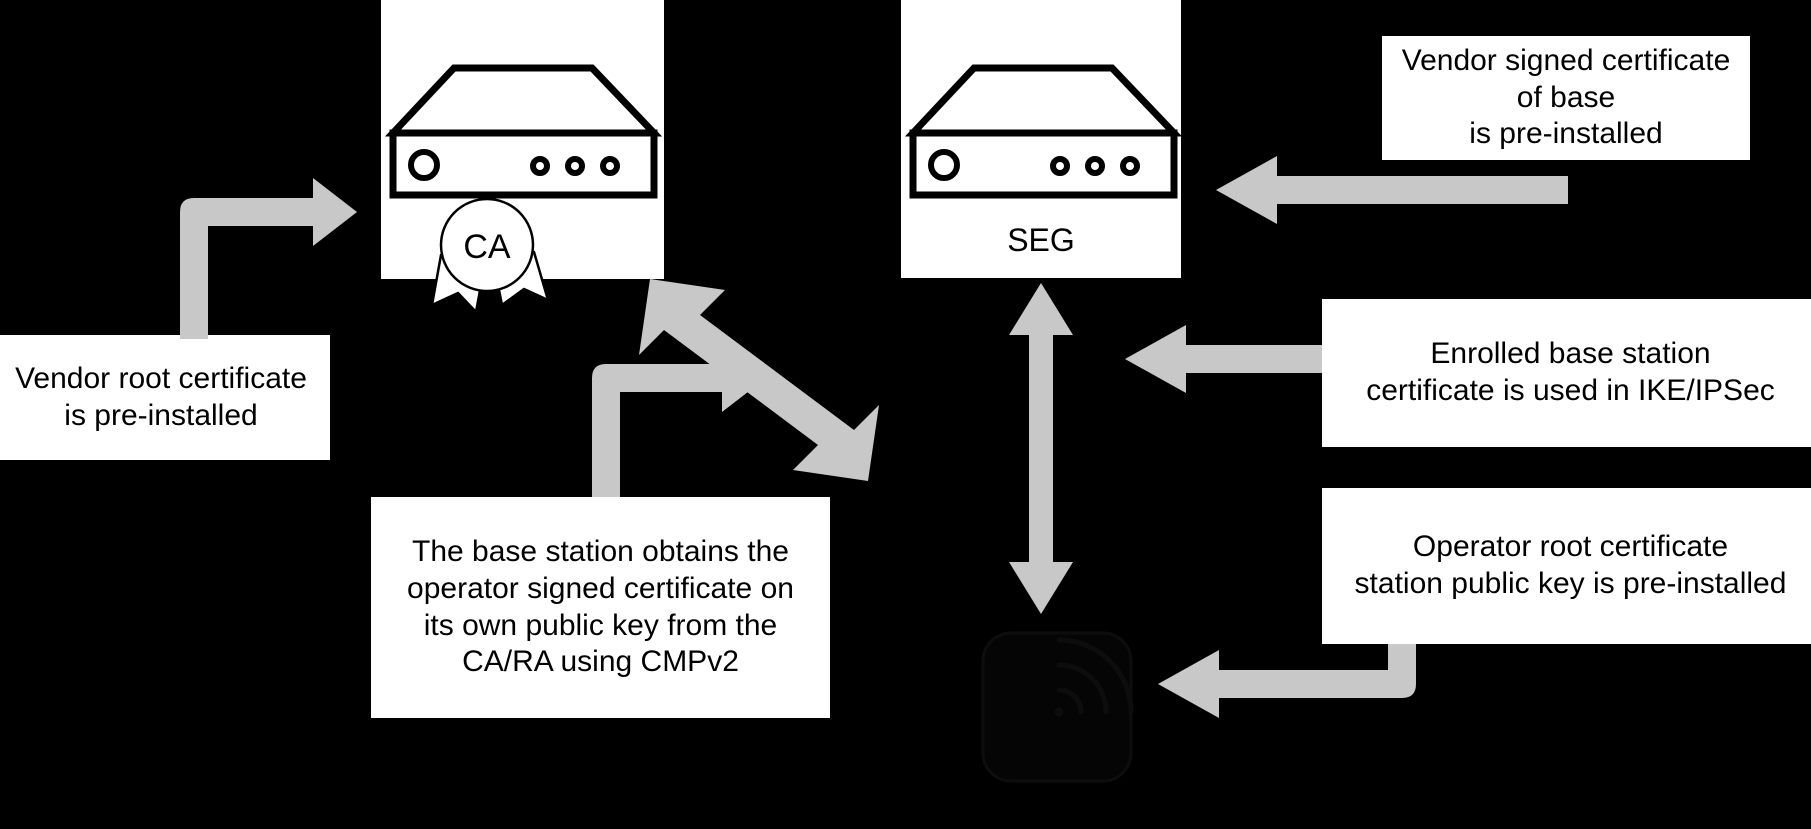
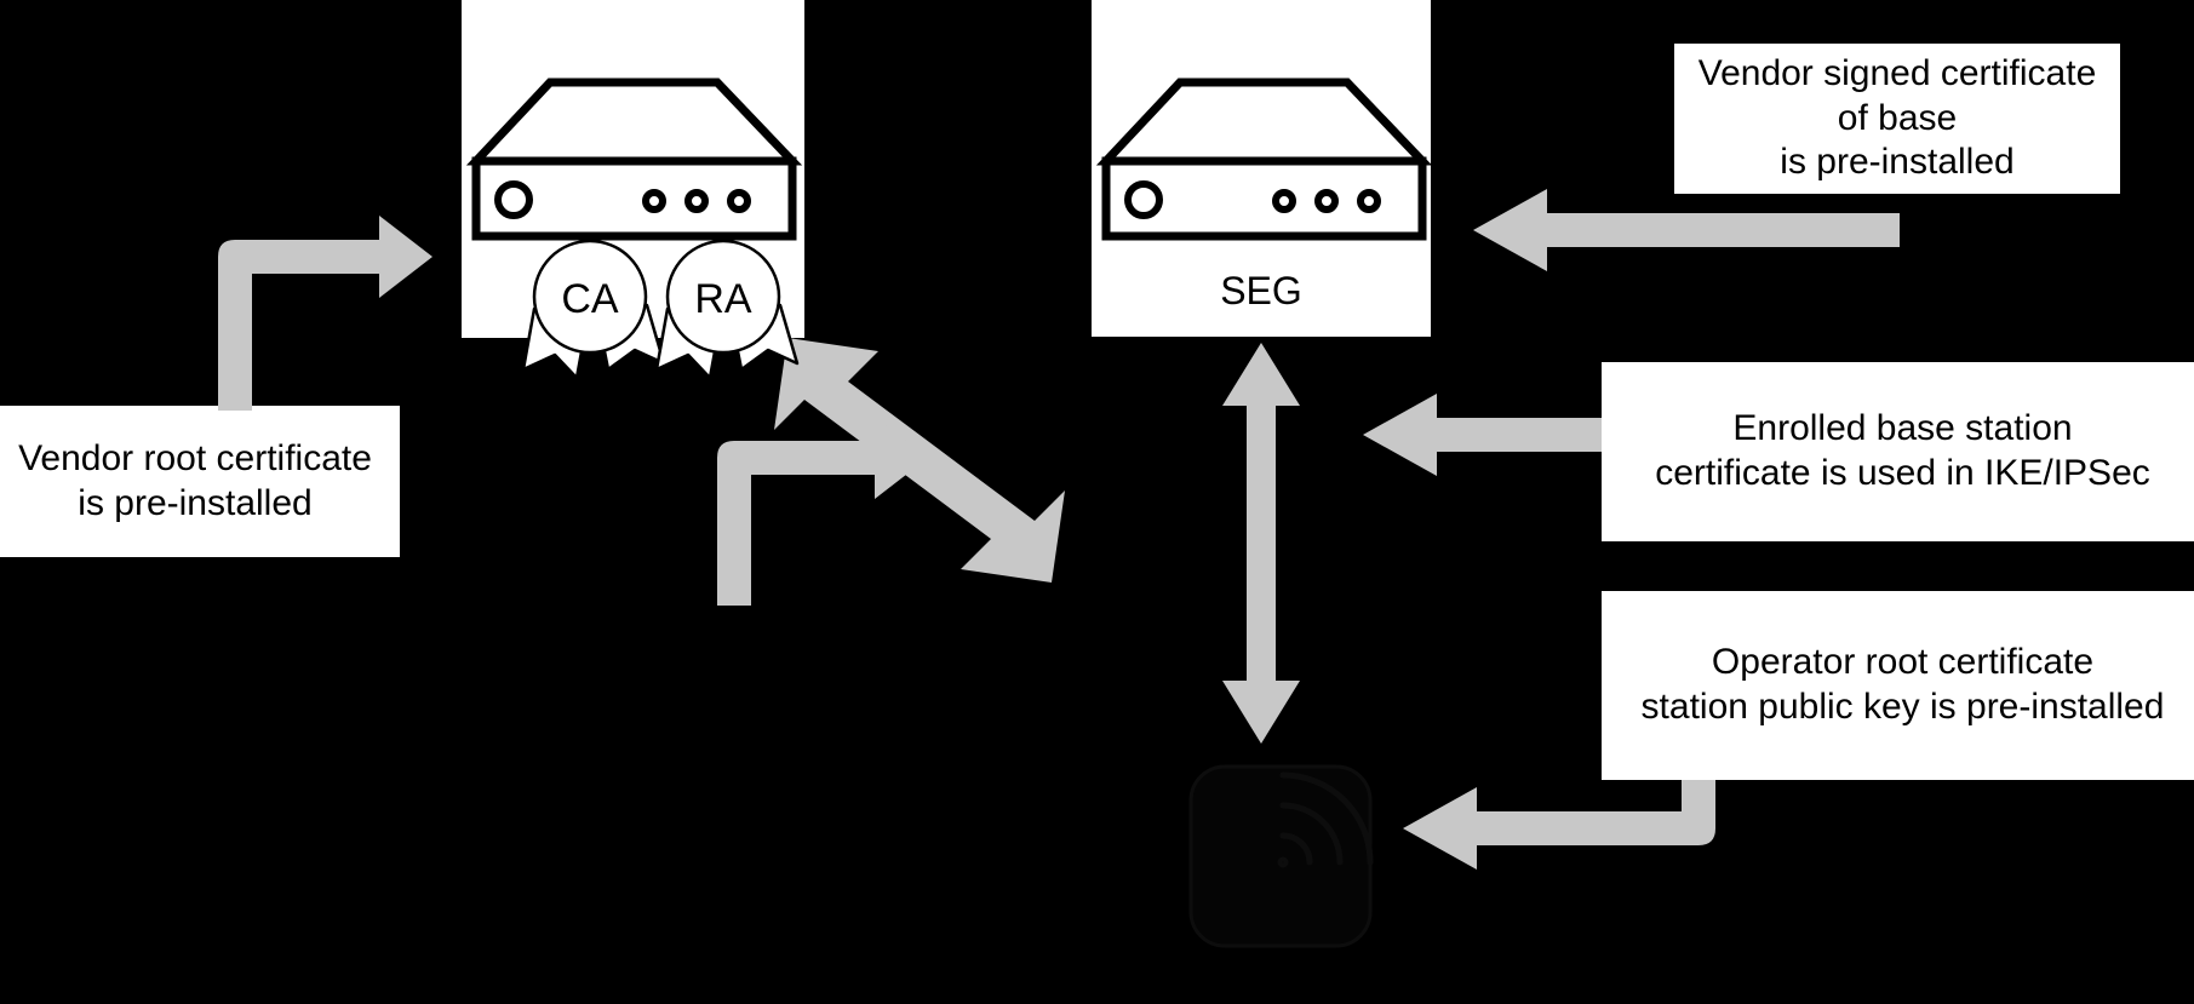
  CA
+ RA
  SEG
  Vendor root certificate
  is pre-installed
  Vendor signed certificate of base
  is pre-installed
- The base station obtains the
- operator signed certificate on
- its own public key from the
- CA/RA using CMPv2
  Enrolled base station
  certificate is used in IKE/IPSec
  Operator root certificate
  station public key is pre-installed
